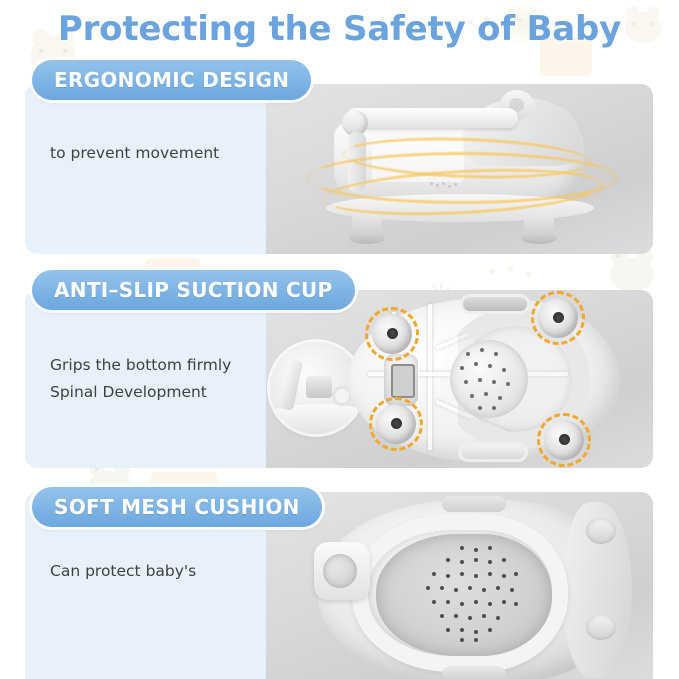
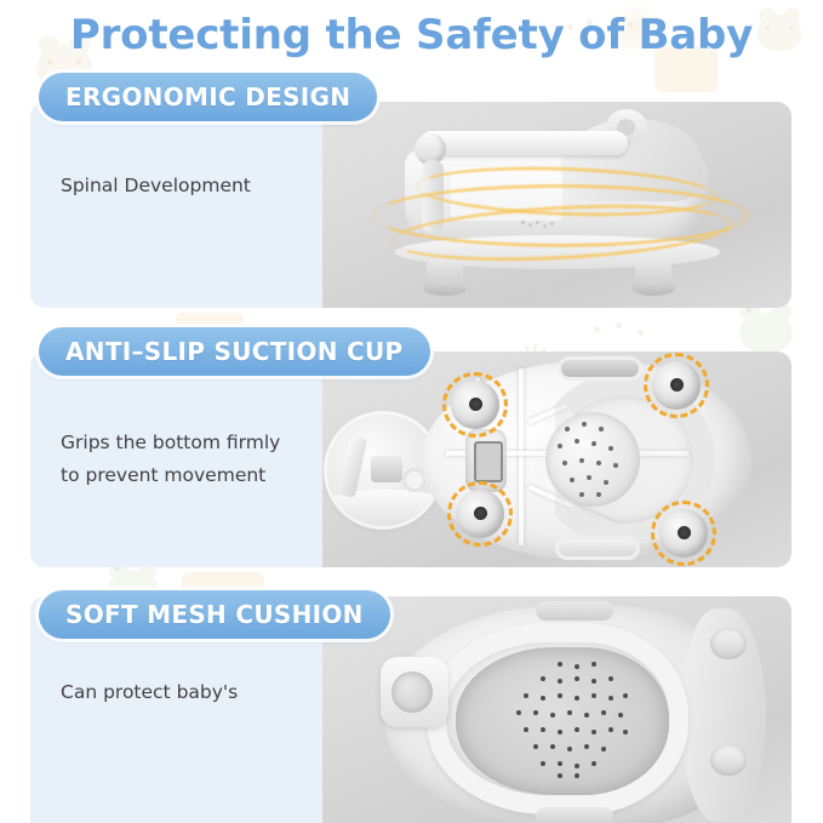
  Protecting the Safety of Baby
  ERGONOMIC DESIGN
- to prevent movement
+ Spinal Development
  ANTI–SLIP SUCTION CUP
  Grips the bottom firmly
- Spinal Development
+ to prevent movement
  SOFT MESH CUSHION
  Can protect baby's
